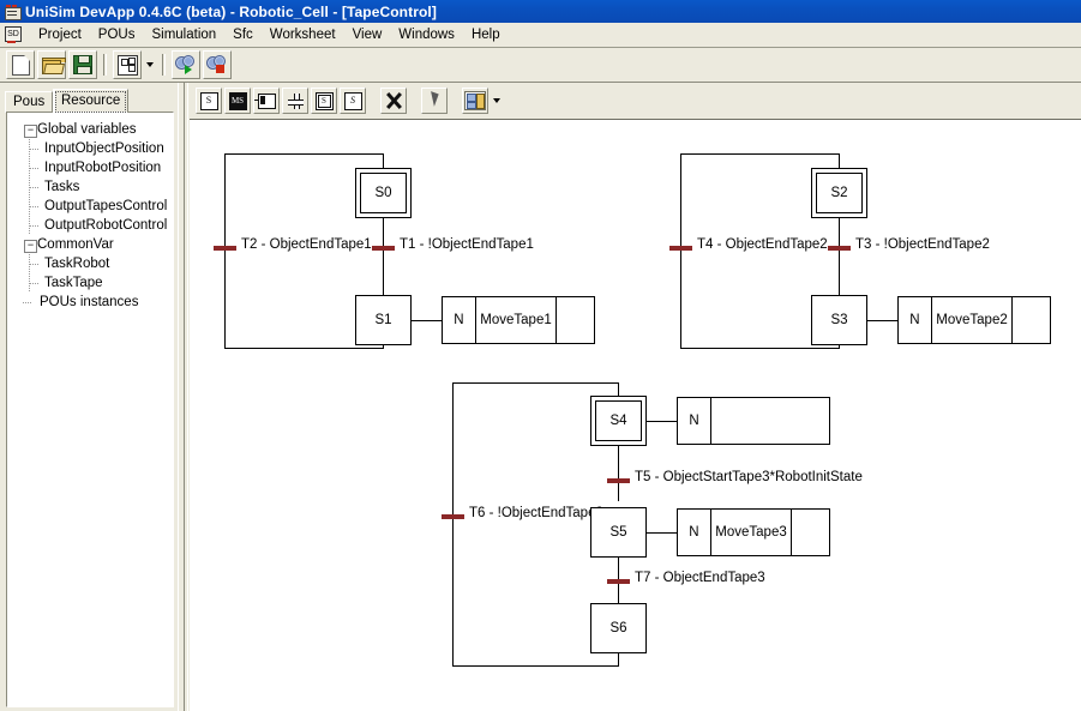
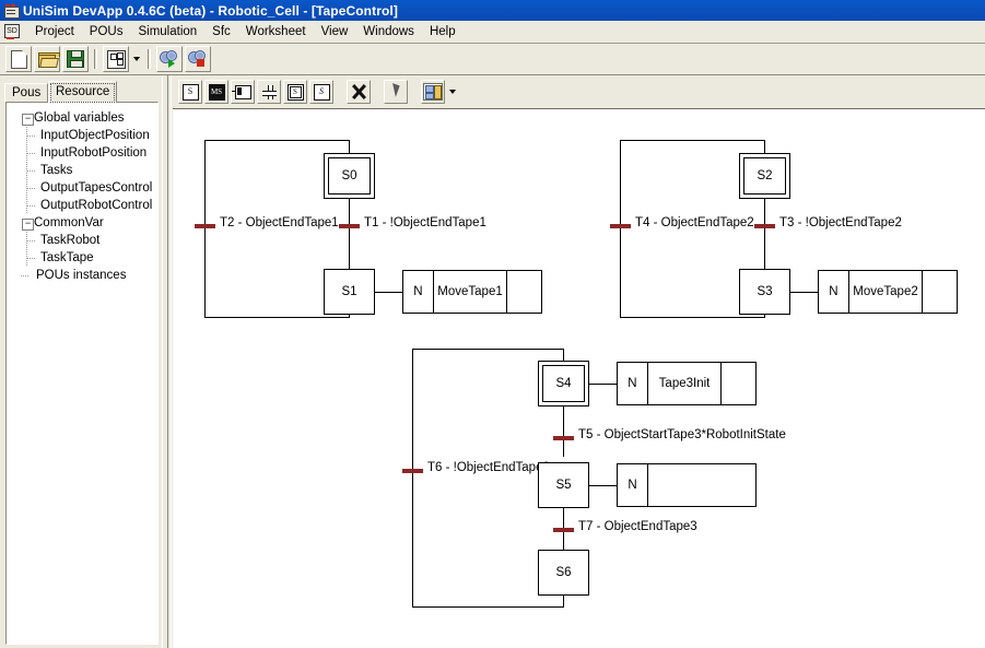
  UniSim DevApp 0.4.6C (beta) - Robotic_Cell - [TapeControl]
  Project
  POUs
  Simulation
  Sfc
  Worksheet
  View
  Windows
  Help
  Pous
  Resource
  −
  Global variables
  InputObjectPosition
  InputRobotPosition
  Tasks
  OutputTapesControl
  OutputRobotControl
  −
  CommonVar
  TaskRobot
  TaskTape
  POUs instances
  S
  MS
  S
  S
  S0
  T2 - ObjectEndTape1
  T1 - !ObjectEndTape1
  S1
  N
  MoveTape1
  S2
  T4 - ObjectEndTape2
  T3 - !ObjectEndTape2
  S3
  N
  MoveTape2
  S4
  N
+ Tape3Init
  T5 - ObjectStartTape3*RobotInitState
  T6 - !ObjectEndTap
  S5
  N
- MoveTape3
  T7 - ObjectEndTape3
  S6
